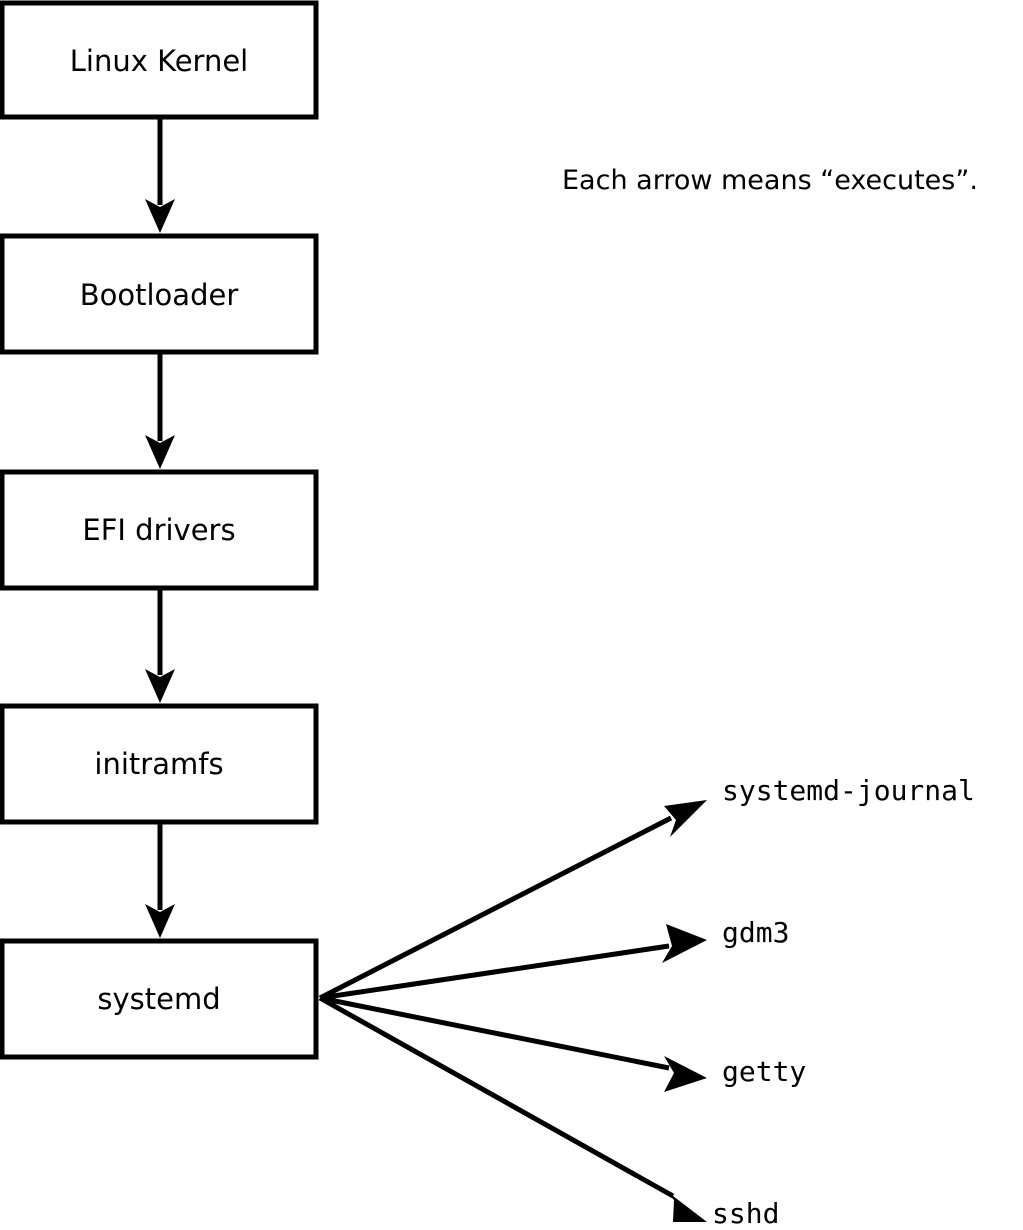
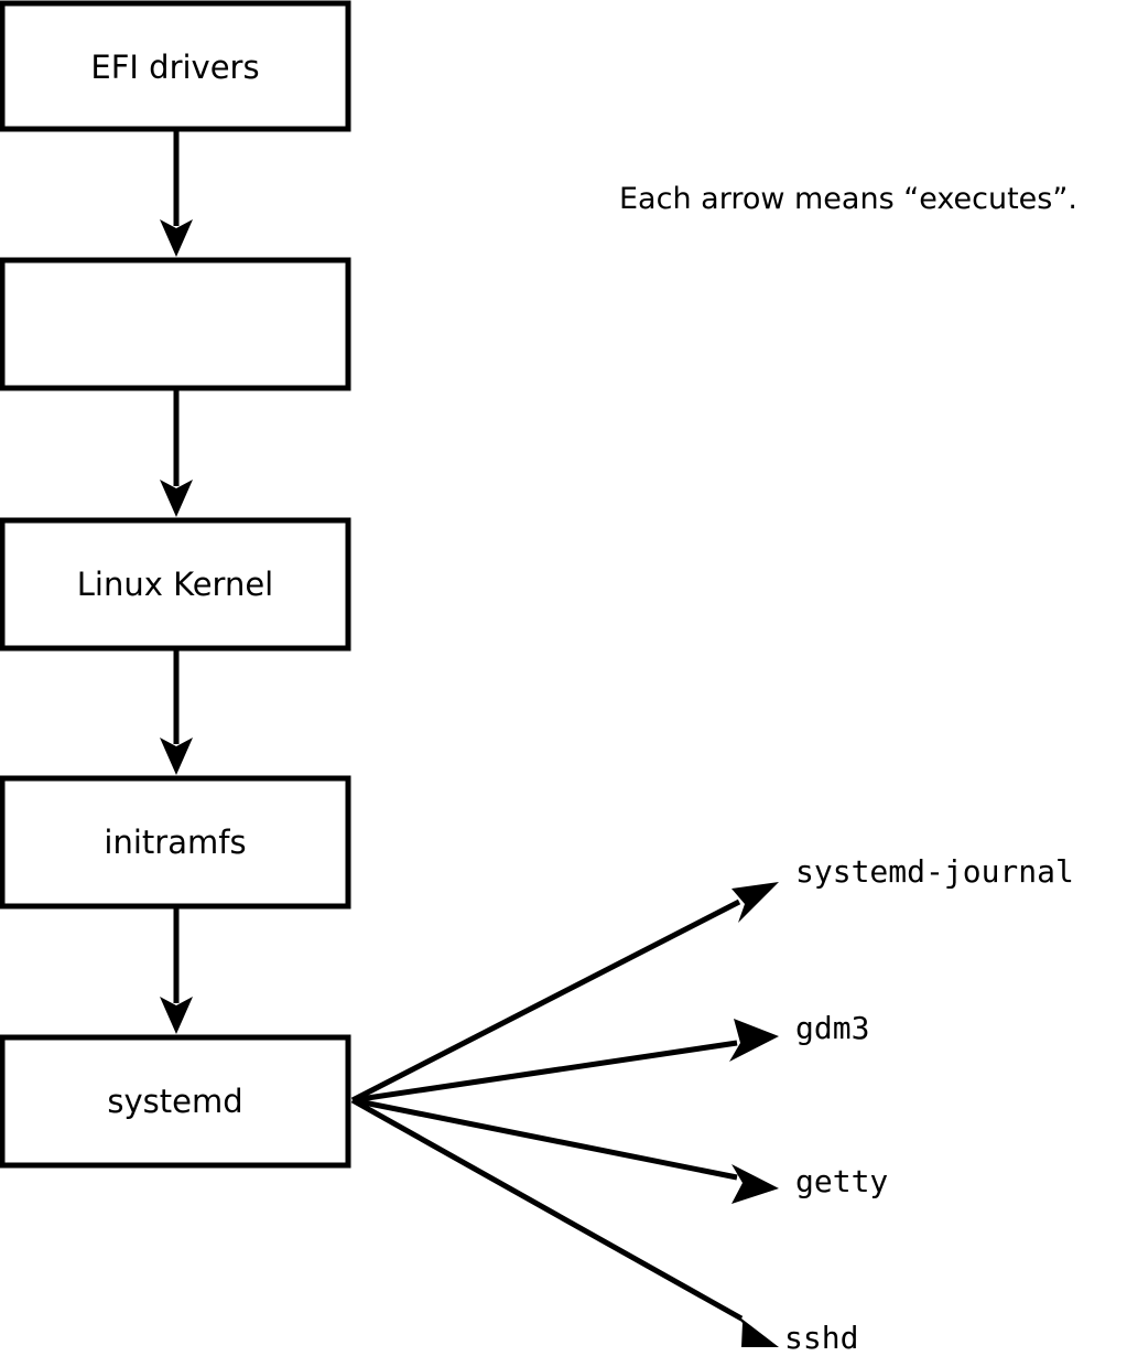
- Linux Kernel
+ EFI drivers
- Bootloader
- EFI drivers
+ Linux Kernel
  initramfs
  systemd
  systemd-journal
  gdm3
  getty
  sshd
  Each arrow means “executes”.
